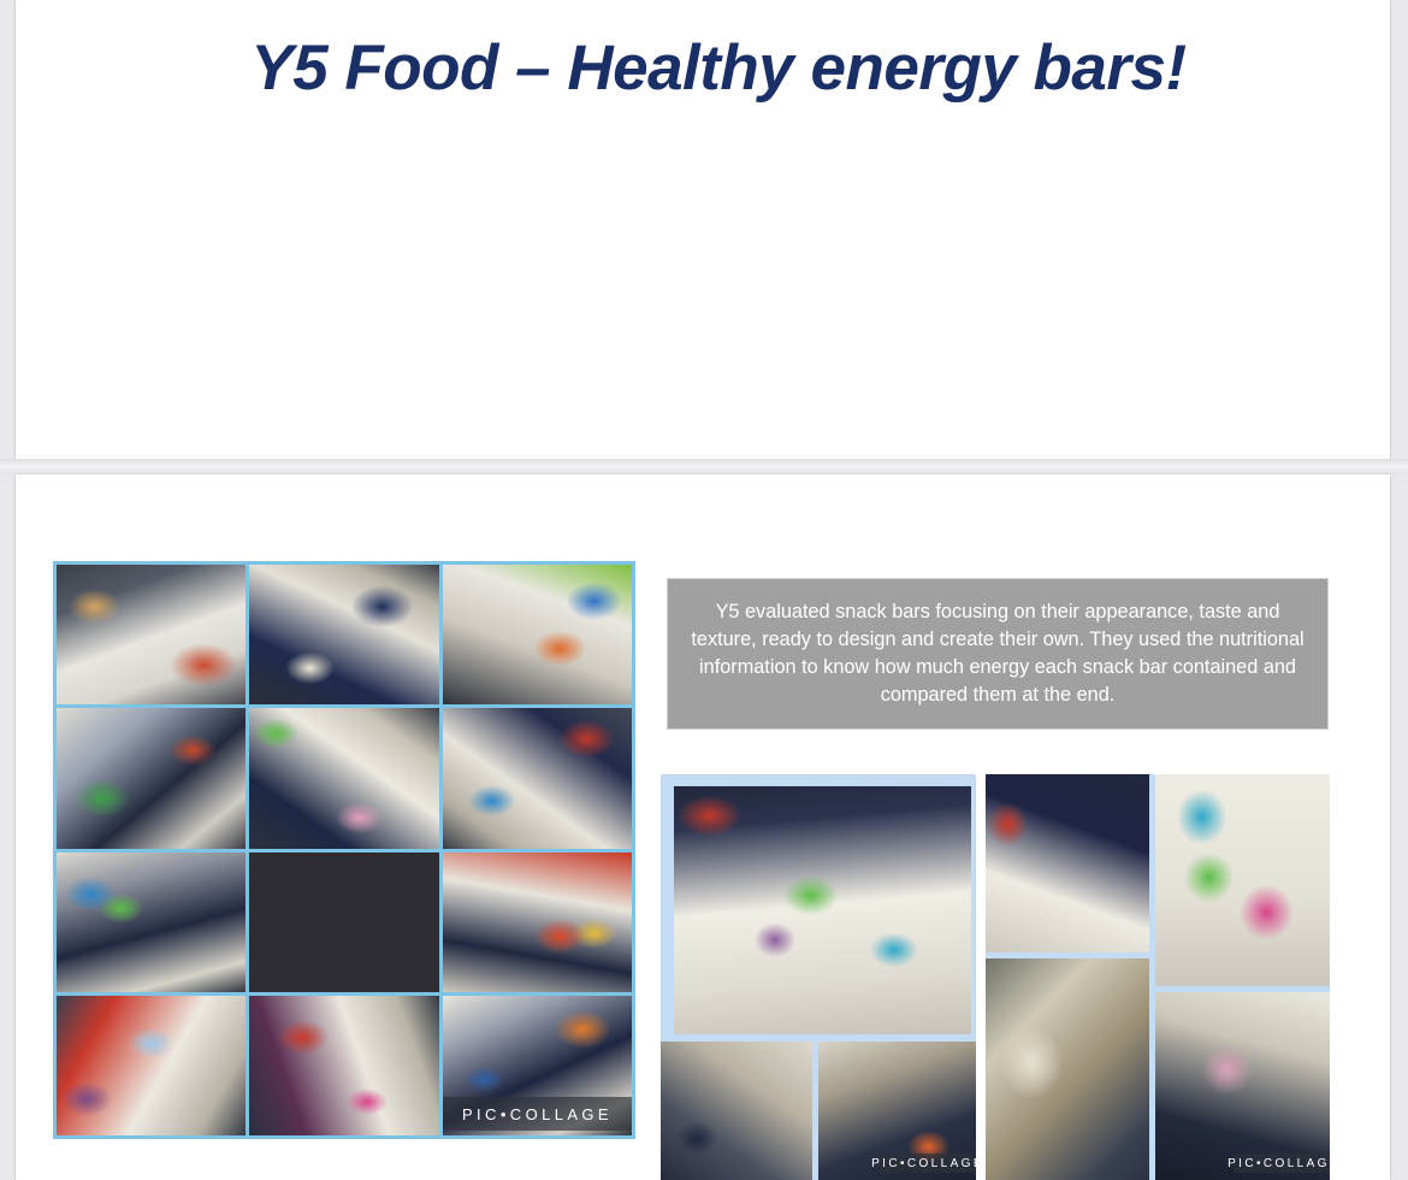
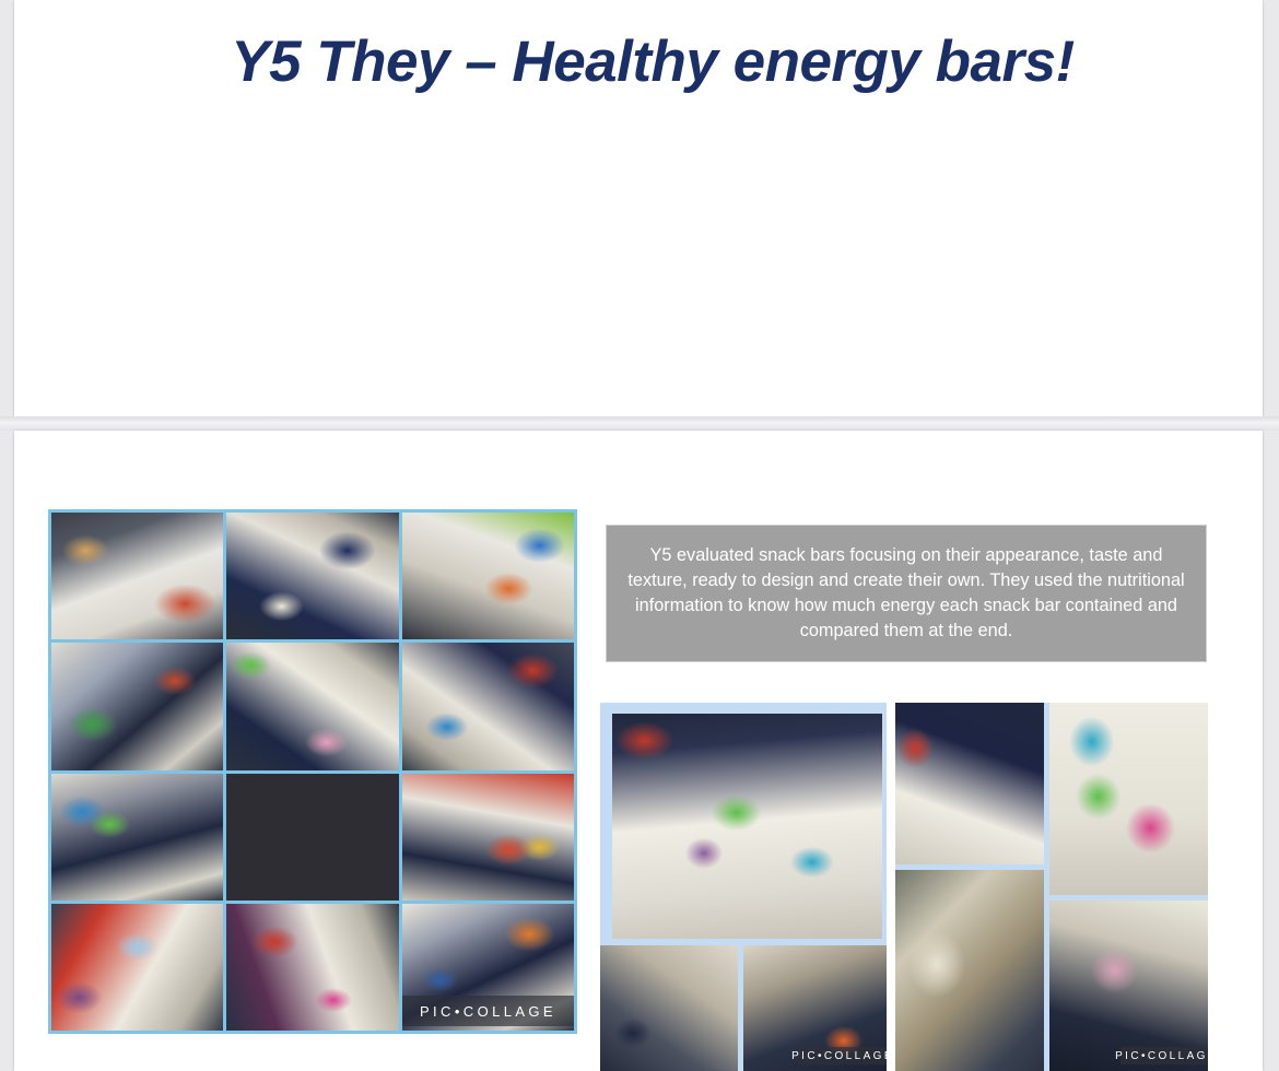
- Y5 Food – Healthy energy bars!
+ Y5 They – Healthy energy bars!
  PIC•COLLAGE
  Y5 evaluated snack bars focusing on their appearance, taste and texture, ready to design and create their own. They used the nutritional information to know how much energy each snack bar contained and compared them at the end.
  PIC•COLLAG
  PIC•COLLAG
